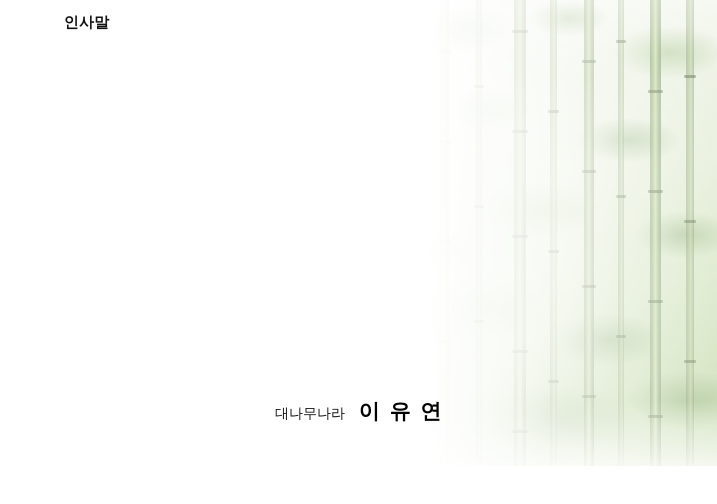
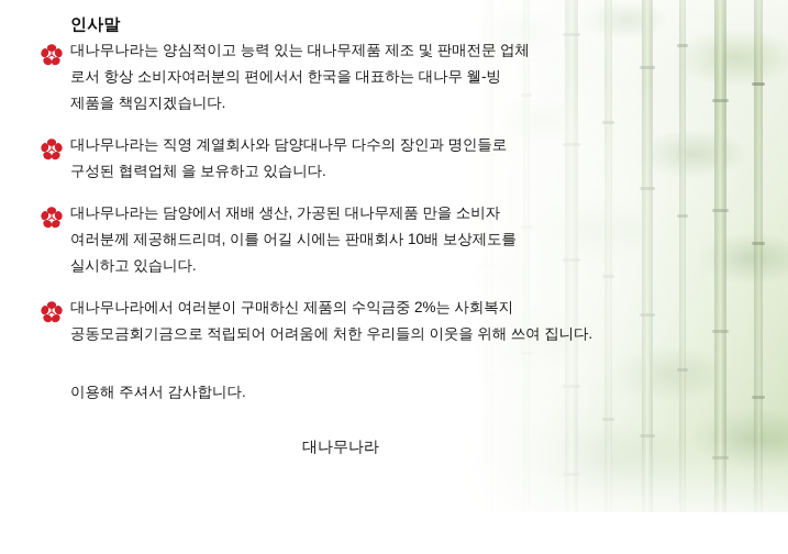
  인사말
+ 대나무나라는 양심적이고 능력 있는 대나무제품 제조 및 판매전문 업체
+ 로서 항상 소비자여러분의 편에서서 한국을 대표하는 대나무 웰-빙
+ 제품을 책임지겠습니다.
+ 대나무나라는 직영 계열회사와 담양대나무 다수의 장인과 명인들로
+ 구성된 협력업체 을 보유하고 있습니다.
+ 대나무나라는 담양에서 재배 생산, 가공된 대나무제품 만을 소비자
+ 여러분께 제공해드리며, 이를 어길 시에는 판매회사 10배 보상제도를
+ 실시하고 있습니다.
+ 대나무나라에서 여러분이 구매하신 제품의 수익금중 2%는 사회복지
+ 공동모금회기금으로 적립되어 어려움에 처한 우리들의 이웃을 위해 쓰여 집니다.
+ 이용해 주셔서 감사합니다.
  대나무나라
- 이 유 연
